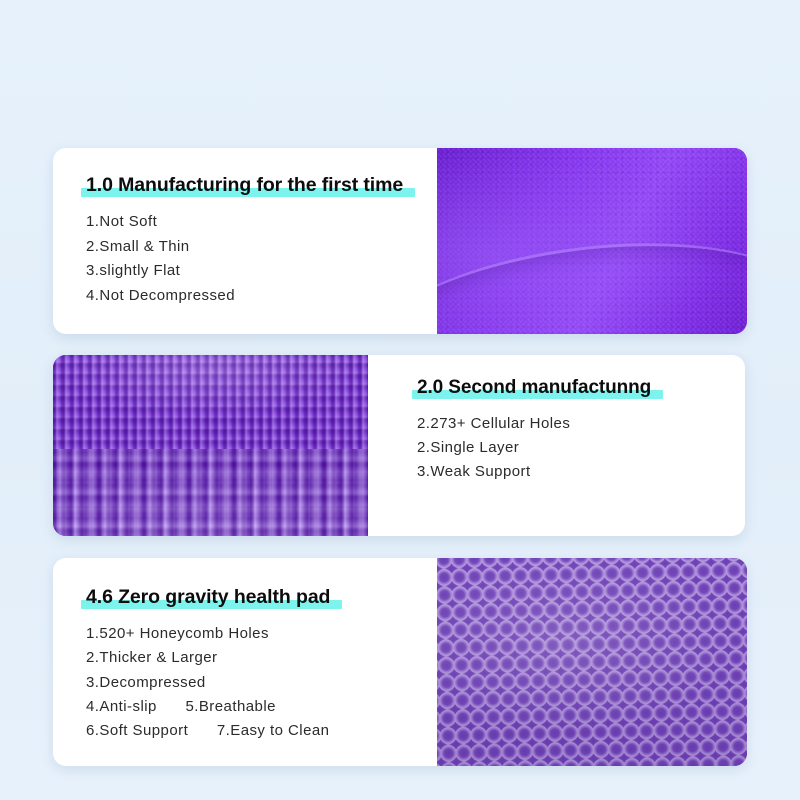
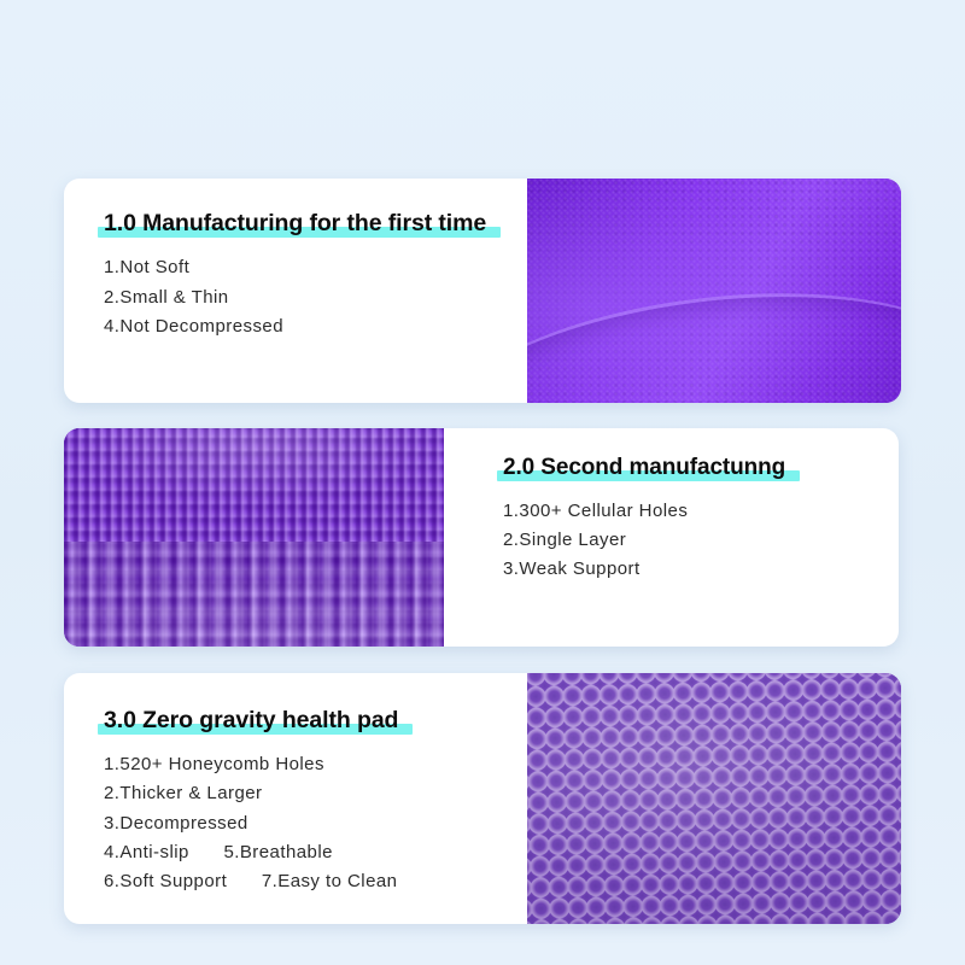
  1.0 Manufacturing for the first time
  1.Not Soft
  2.Small & Thin
- 3.slightly Flat
  4.Not Decompressed
  2.0 Second manufactunng
- 2.273+ Cellular Holes
+ 1.300+ Cellular Holes
  2.Single Layer
  3.Weak Support
- 4.6 Zero gravity health pad
+ 3.0 Zero gravity health pad
  1.520+ Honeycomb Holes
  2.Thicker & Larger
  3.Decompressed
  4.Anti-slip 5.Breathable
  6.Soft Support 7.Easy to Clean
